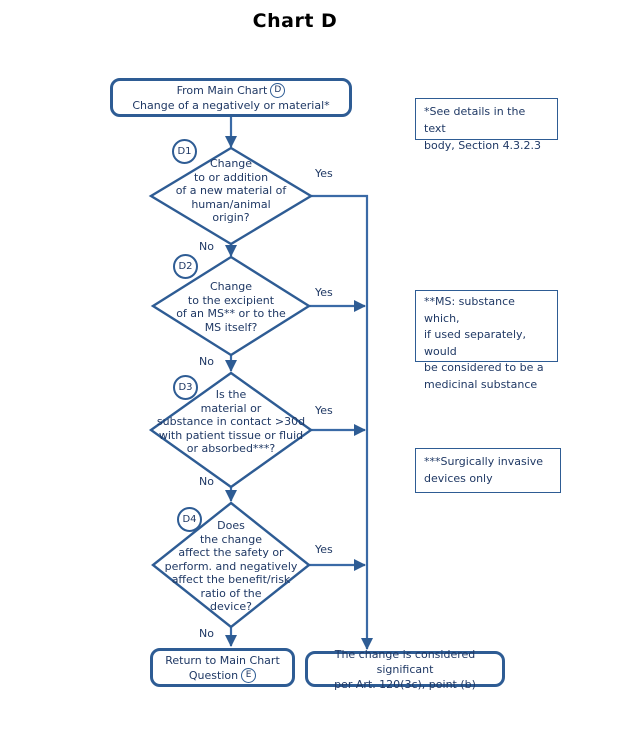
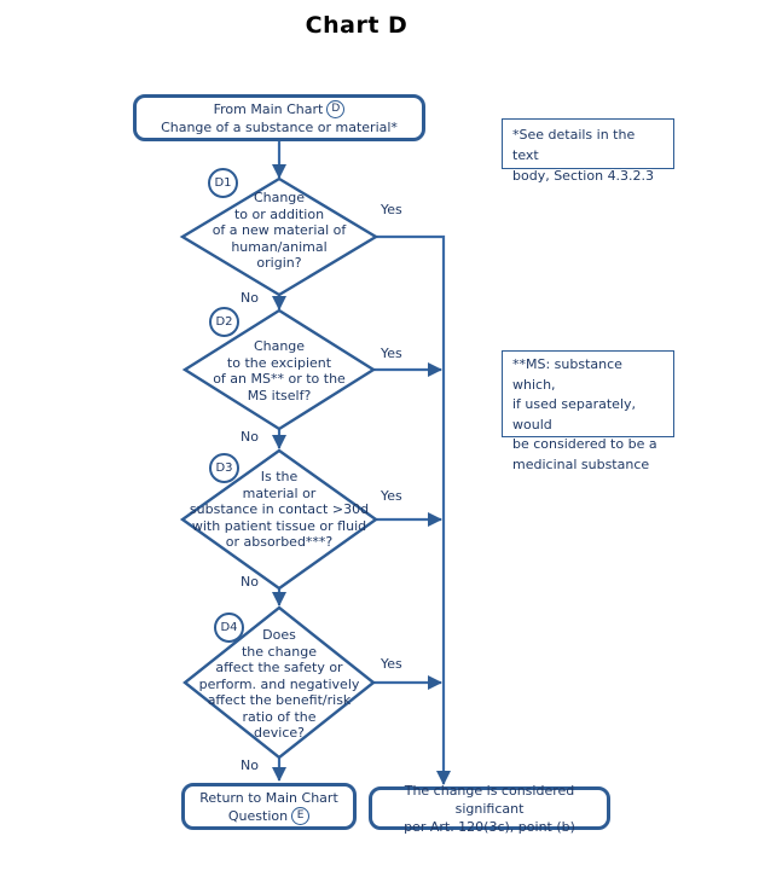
  Chart D
  From Main Chart
  D
- Change of a negatively or material*
+ Change of a substance or material*
  D1
  D2
  D3
  D4
  Change
  to or addition
  of a new material of
  human/animal
  origin?
  Change
  to the excipient
  of an MS** or to the
  MS itself?
  Is the
  material or
  substance in contact >30d
  with patient tissue or fluid
  or absorbed***?
  Does
  the change
  affect the safety or
  perform. and negatively
  affect the benefit/risk
  ratio of the
  device?
  Yes
  Yes
  Yes
  Yes
  No
  No
  No
  No
  *See details in the text
  body, Section 4.3.2.3
  **MS: substance which,
  if used separately, would
  be considered to be a
  medicinal substance
- ***Surgically invasive
- devices only
  Return to Main Chart
  Question
  E
  The change is considered significant
  per Art. 120(3c), point (b)
